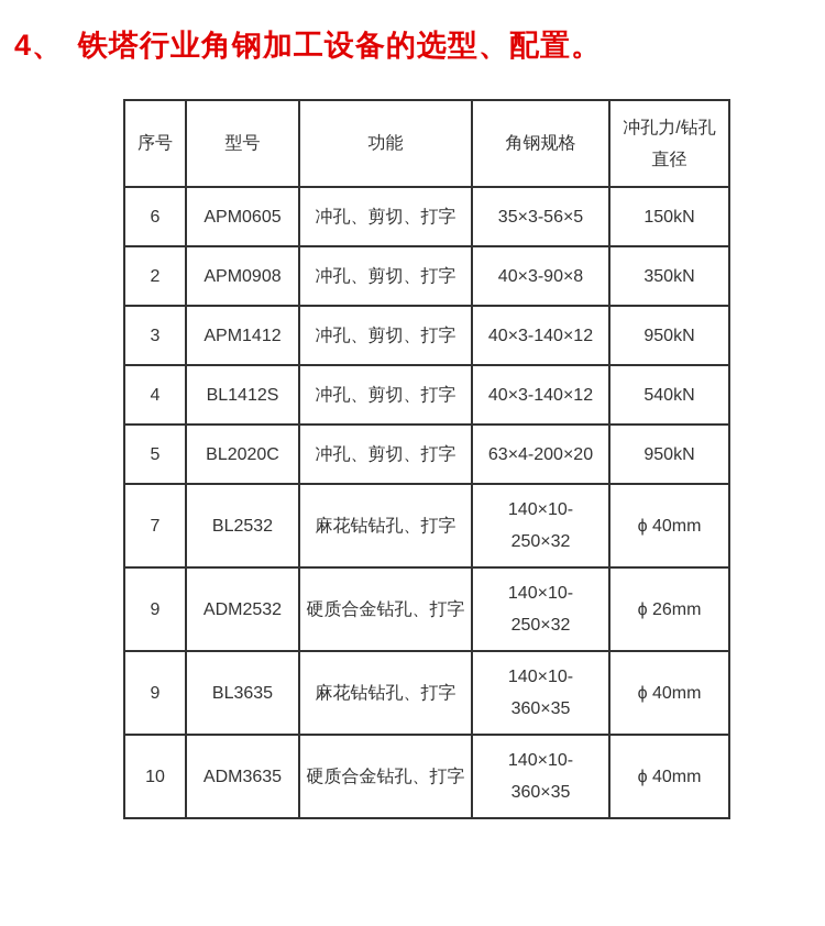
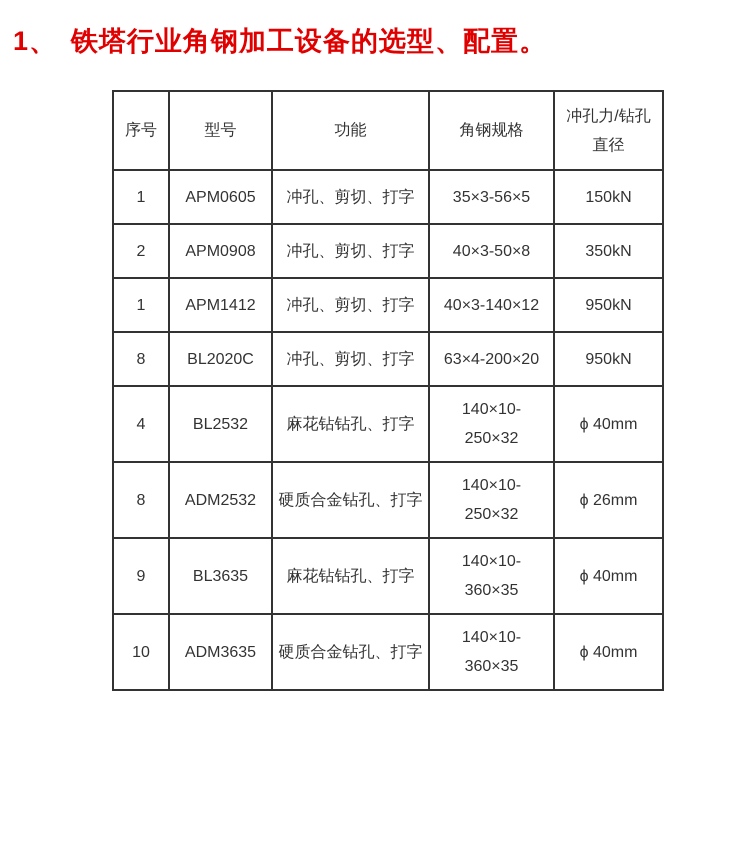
- 4、
+ 1、
  铁塔行业角钢加工设备的选型、配置。
  序号	型号	功能	角钢规格	冲孔力/钻孔 直径
- 6	APM0605	冲孔、剪切、打字	35×3-56×5	150kN
+ 1	APM0605	冲孔、剪切、打字	35×3-56×5	150kN
- 2	APM0908	冲孔、剪切、打字	40×3-90×8	350kN
+ 2	APM0908	冲孔、剪切、打字	40×3-50×8	350kN
- 3	APM1412	冲孔、剪切、打字	40×3-140×12	950kN
+ 1	APM1412	冲孔、剪切、打字	40×3-140×12	950kN
- 4	BL1412S	冲孔、剪切、打字	40×3-140×12	540kN
- 5	BL2020C	冲孔、剪切、打字	63×4-200×20	950kN
+ 8	BL2020C	冲孔、剪切、打字	63×4-200×20	950kN
- 7	BL2532	麻花钻钻孔、打字	140×10- 250×32	ϕ 40mm
+ 4	BL2532	麻花钻钻孔、打字	140×10- 250×32	ϕ 40mm
- 9	ADM2532	硬质合金钻孔、打字	140×10- 250×32	ϕ 26mm
+ 8	ADM2532	硬质合金钻孔、打字	140×10- 250×32	ϕ 26mm
  9	BL3635	麻花钻钻孔、打字	140×10- 360×35	ϕ 40mm
  10	ADM3635	硬质合金钻孔、打字	140×10- 360×35	ϕ 40mm
